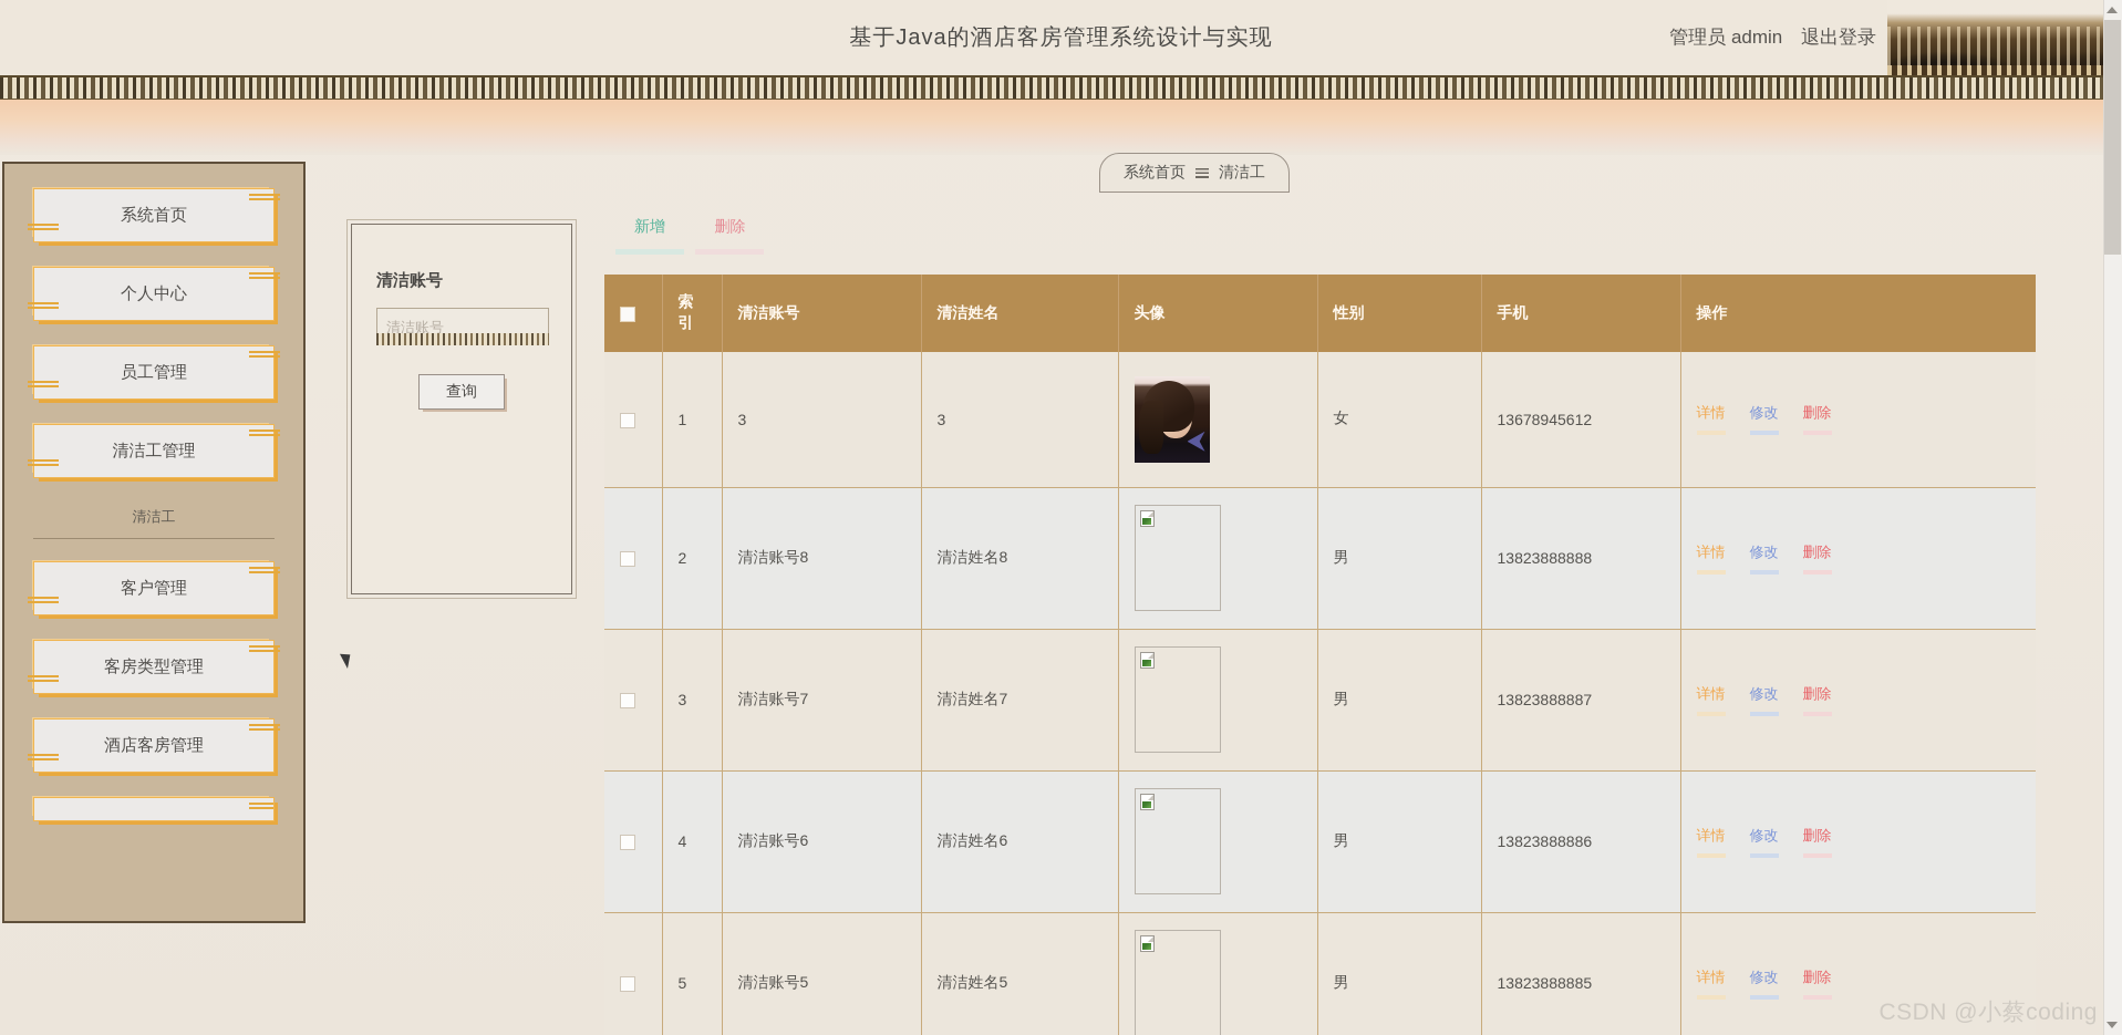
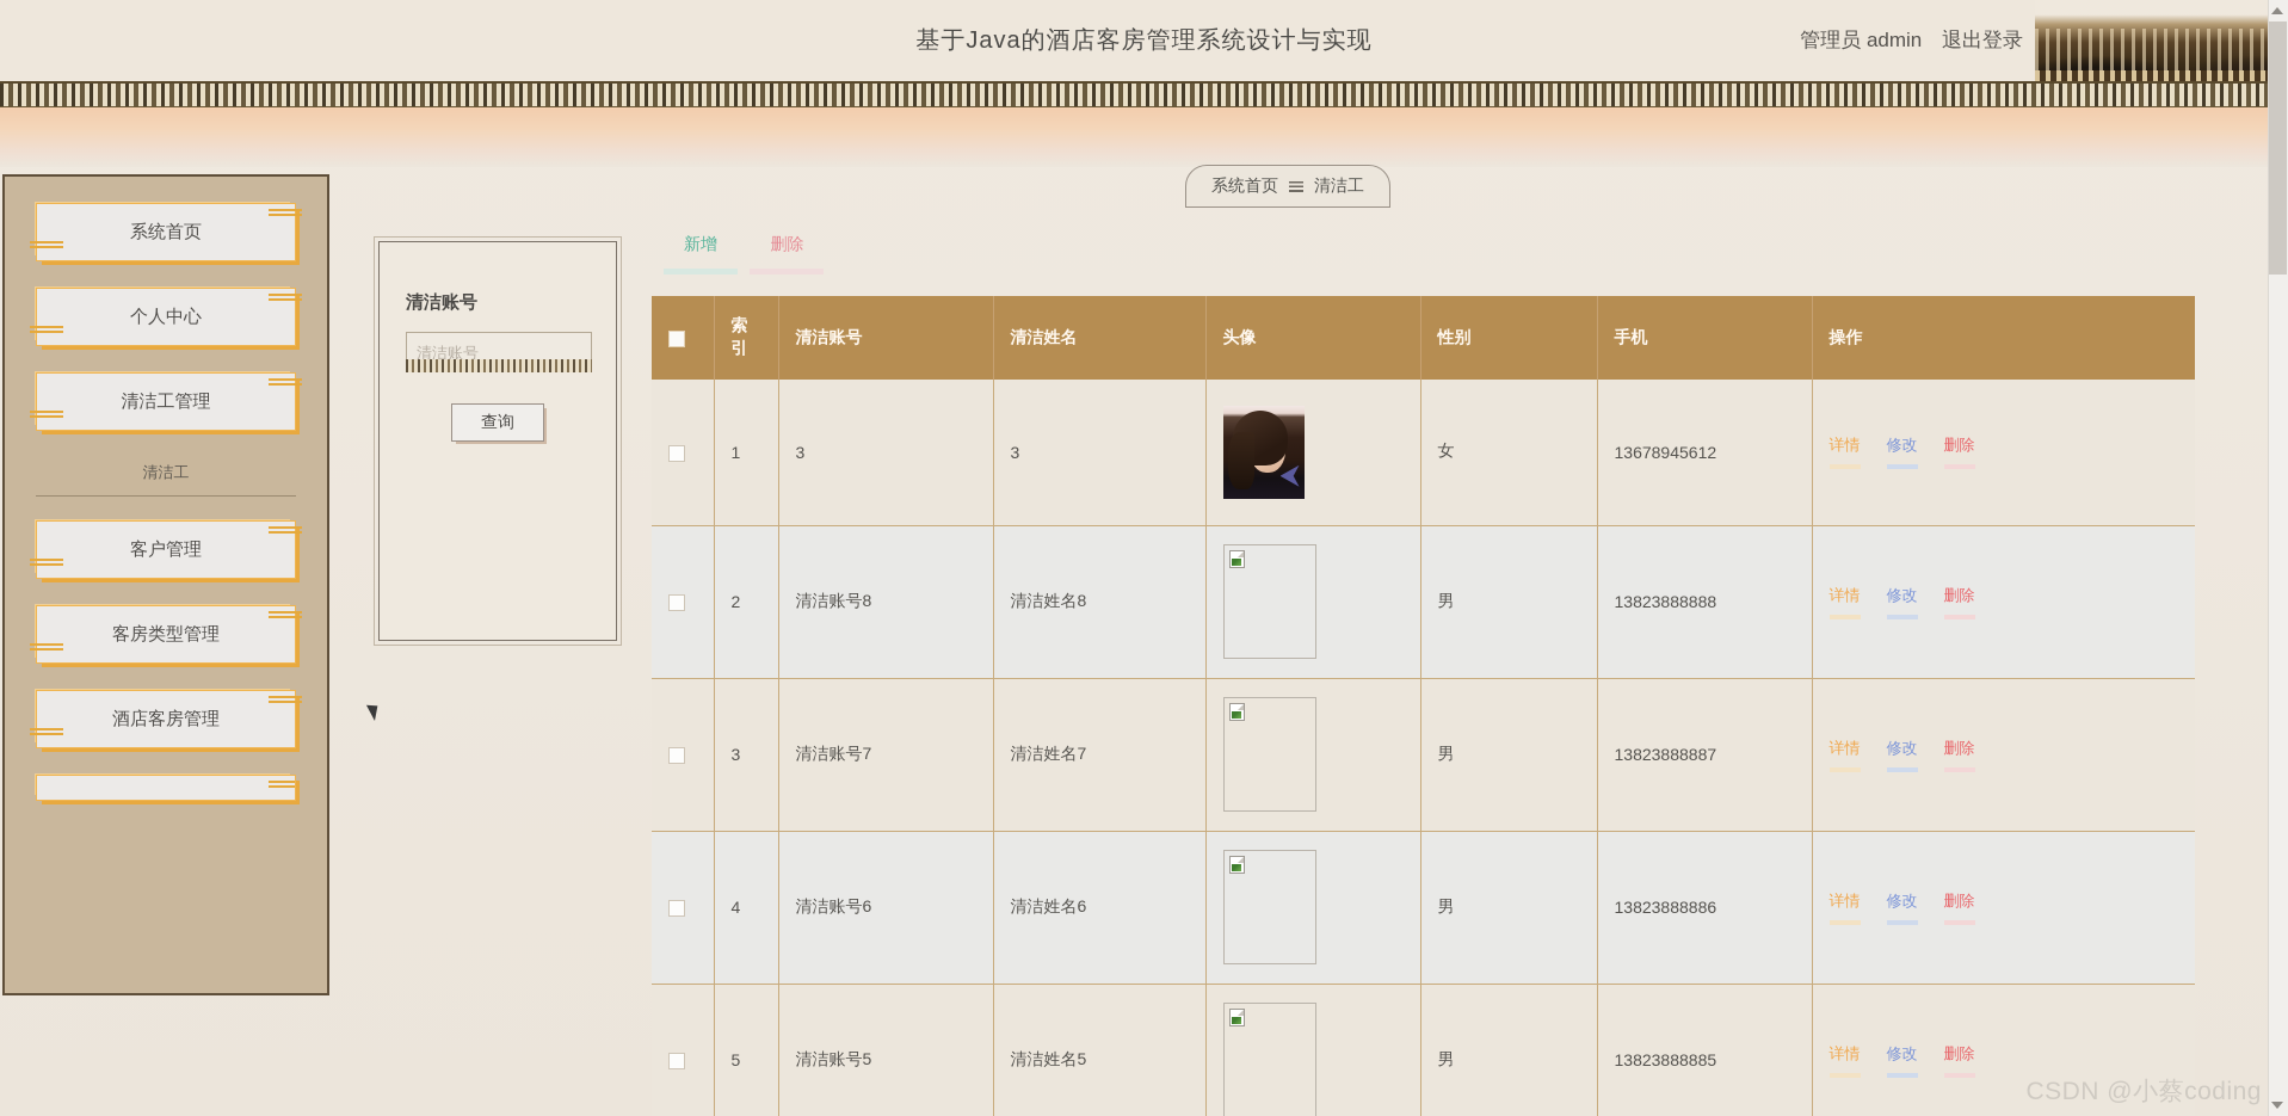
  基于Java的酒店客房管理系统设计与实现
  管理员 admin 退出登录
  系统首页
  个人中心
- 员工管理
  清洁工管理
  清洁工
  客户管理
  客房类型管理
  酒店客房管理
  清洁账号
  清洁账号
  查询
  系统首页
  清洁工
  新增 删除
  	索引	清洁账号	清洁姓名	头像	性别	手机	操作
  	1	3	3		女	13678945612	详情 修改 删除
  	2	清洁账号8	清洁姓名8		男	13823888888	详情 修改 删除
  	3	清洁账号7	清洁姓名7		男	13823888887	详情 修改 删除
  	4	清洁账号6	清洁姓名6		男	13823888886	详情 修改 删除
  	5	清洁账号5	清洁姓名5		男	13823888885	详情 修改 删除
  CSDN @小蔡coding
